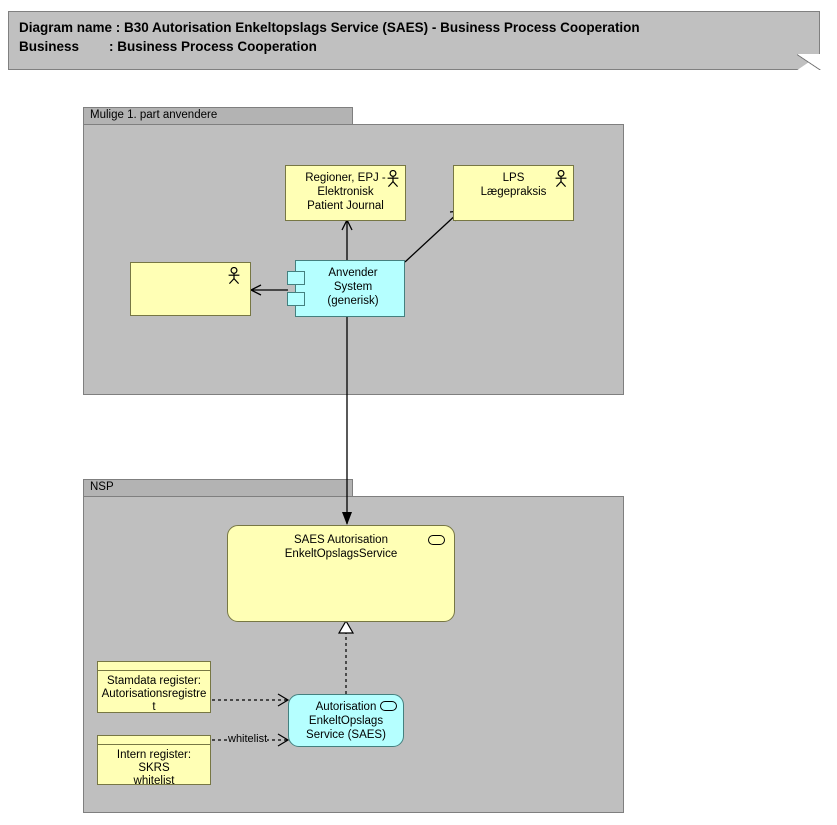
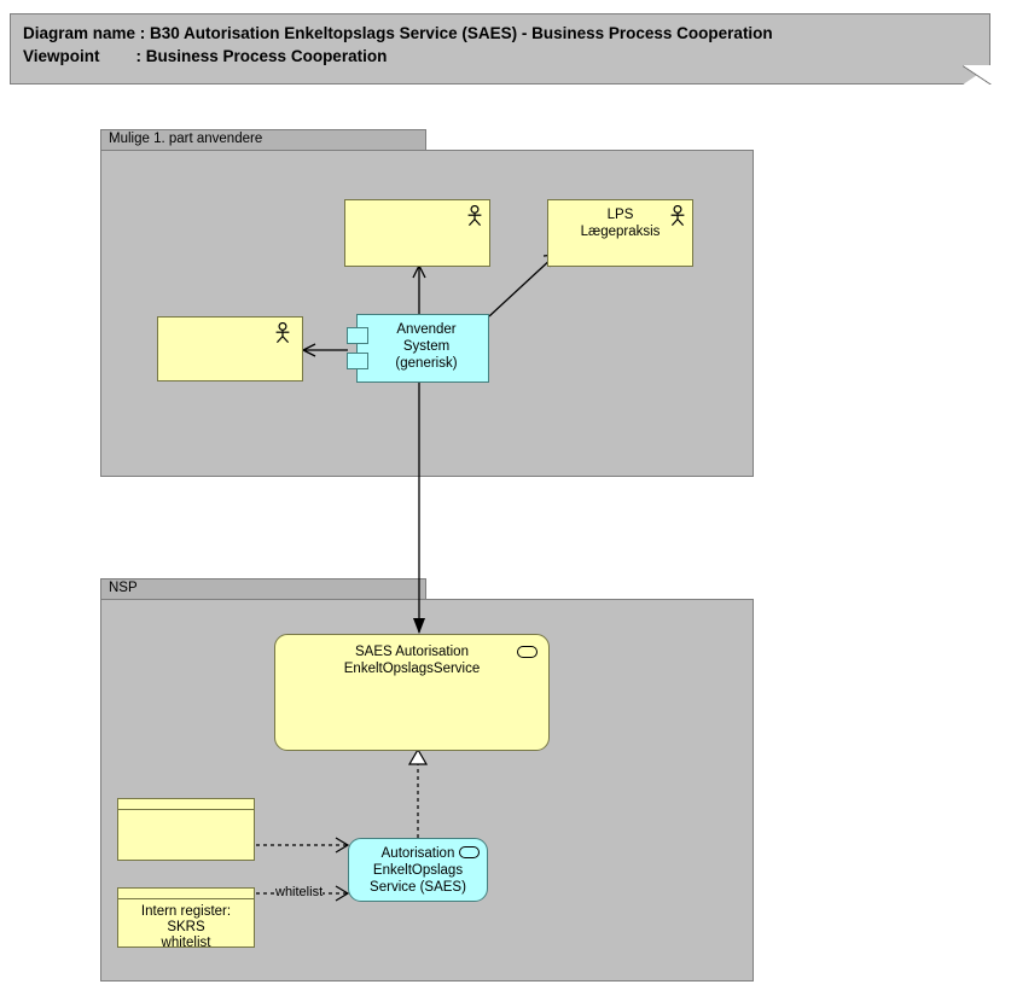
  Diagram name : B30 Autorisation Enkeltopslags Service (SAES) - Business Process Cooperation
- Business : Business Process Cooperation
+ Viewpoint : Business Process Cooperation
  Mulige 1. part anvendere
  NSP
  whitelist
- Regioner, EPJ -
- Elektronisk
- Patient Journal
  LPS
  Lægepraksis
  Anvender System
  (generisk)
  SAES Autorisation
  EnkeltOpslagsService
  Autorisation
  EnkeltOpslags
  Service (SAES)
- Stamdata register:
- Autorisationsregistre
- t
  Intern register: SKRS
  whitelist
